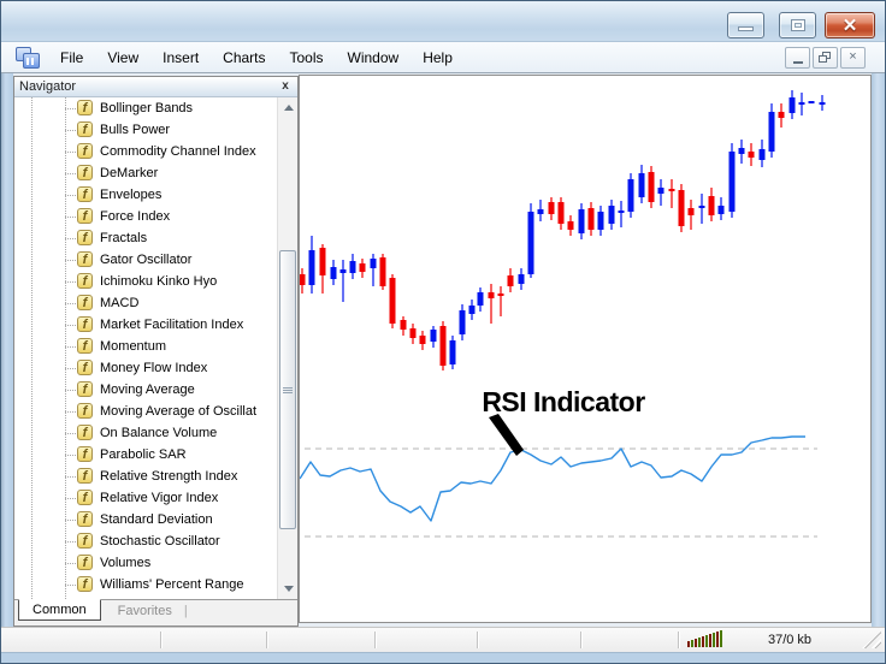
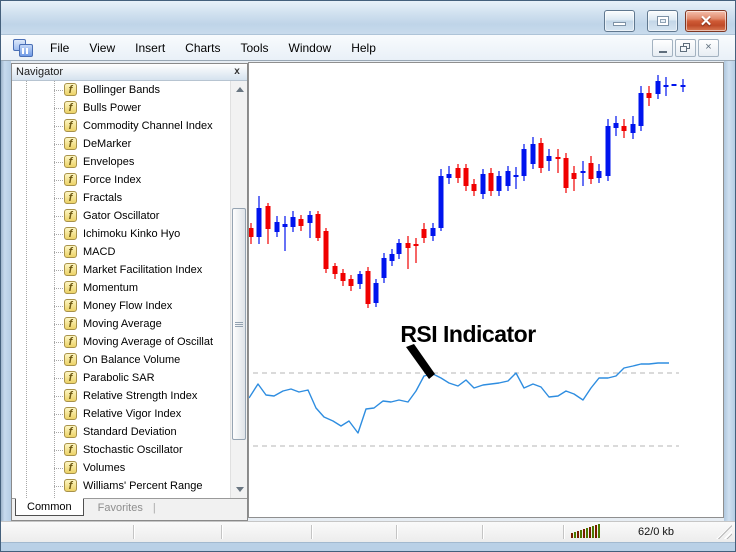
  ✕
  File
  View
  Insert
  Charts
  Tools
  Window
  Help
  ×
  Navigator
  x
  f
  Bollinger Bands
  f
  Bulls Power
  f
  Commodity Channel Index
  f
  DeMarker
  f
  Envelopes
  f
  Force Index
  f
  Fractals
  f
  Gator Oscillator
  f
  Ichimoku Kinko Hyo
  f
  MACD
  f
  Market Facilitation Index
  f
  Momentum
  f
  Money Flow Index
  f
  Moving Average
  f
  Moving Average of Oscillat
  f
  On Balance Volume
  f
  Parabolic SAR
  f
  Relative Strength Index
  f
  Relative Vigor Index
  f
  Standard Deviation
  f
  Stochastic Oscillator
  f
  Volumes
  f
  Williams' Percent Range
  Common
  Favorites
  |
  RSI Indicator
- 37/0 kb
+ 62/0 kb
